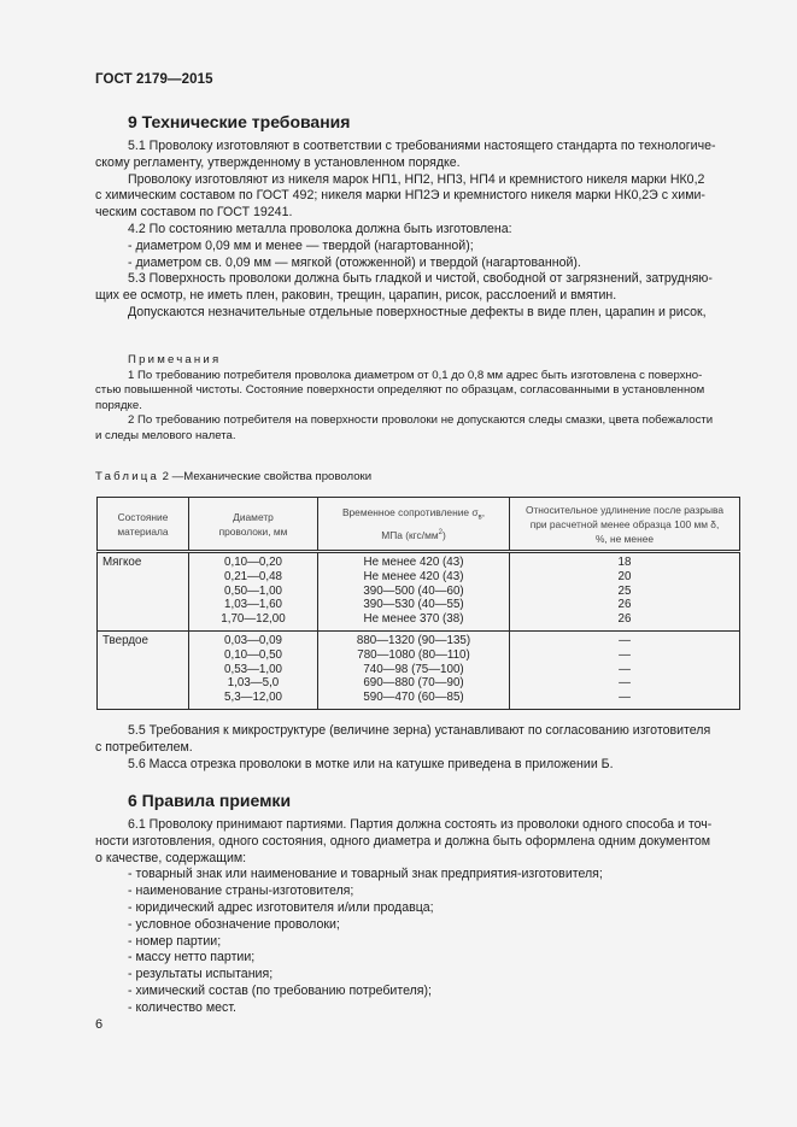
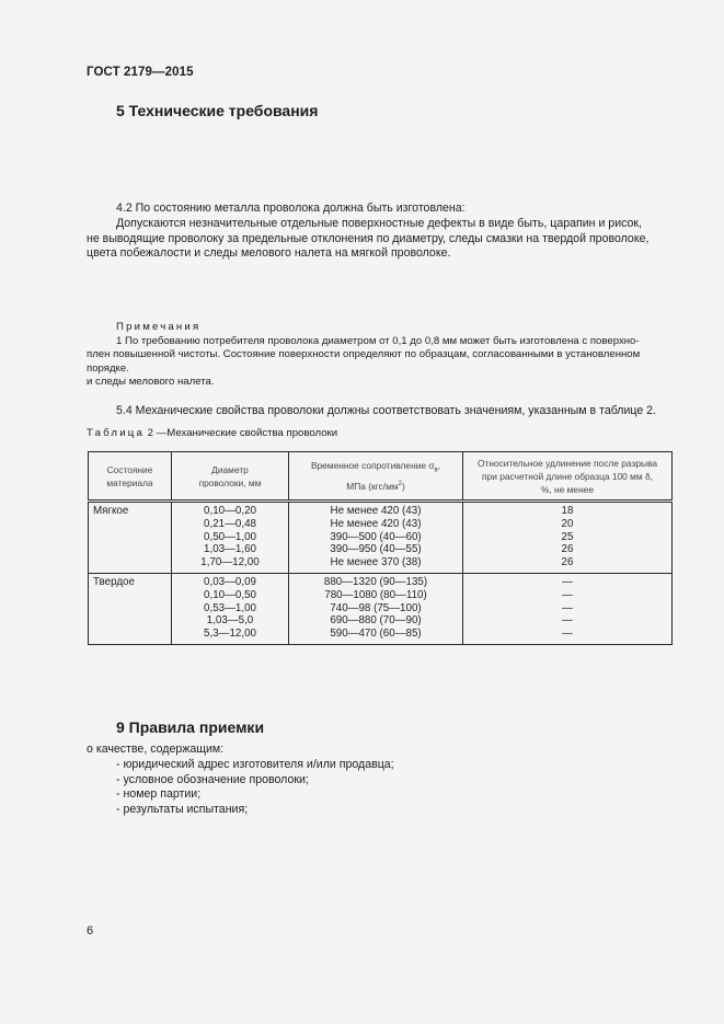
  ГОСТ 2179—2015
- 9 Технические требования
+ 5 Технические требования
- 5.1 Проволоку изготовляют в соответствии с требованиями настоящего стандарта по технологиче-
- скому регламенту, утвержденному в установленном порядке.
- Проволоку изготовляют из никеля марок НП1, НП2, НП3, НП4 и кремнистого никеля марки НК0,2
- с химическим составом по ГОСТ 492; никеля марки НП2Э и кремнистого никеля марки НК0,2Э с хими-
- ческим составом по ГОСТ 19241.
  4.2 По состоянию металла проволока должна быть изготовлена:
- - диаметром 0,09 мм и менее — твердой (нагартованной);
- - диаметром св. 0,09 мм — мягкой (отожженной) и твердой (нагартованной).
- 5.3 Поверхность проволоки должна быть гладкой и чистой, свободной от загрязнений, затрудняю-
- щих ее осмотр, не иметь плен, раковин, трещин, царапин, рисок, расслоений и вмятин.
- Допускаются незначительные отдельные поверхностные дефекты в виде плен, царапин и рисок,
+ Допускаются незначительные отдельные поверхностные дефекты в виде быть, царапин и рисок,
+ не выводящие проволоку за предельные отклонения по диаметру, следы смазки на твердой проволоке,
+ цвета побежалости и следы мелового налета на мягкой проволоке.
  Примечания
- 1 По требованию потребителя проволока диаметром от 0,1 до 0,8 мм адрес быть изготовлена с поверхно-
+ 1 По требованию потребителя проволока диаметром от 0,1 до 0,8 мм может быть изготовлена с поверхно-
- стью повышенной чистоты. Состояние поверхности определяют по образцам, согласованными в установленном
+ плен повышенной чистоты. Состояние поверхности определяют по образцам, согласованными в установленном
  порядке.
- 2 По требованию потребителя на поверхности проволоки не допускаются следы смазки, цвета побежалости
  и следы мелового налета.
+ 5.4 Механические свойства проволоки должны соответствовать значениям, указанным в таблице 2.
  Таблица 2 —Механические свойства проволоки
- Состояние материала	Диаметр проволоки, мм	Временное сопротивление σ , МПа (кгс/мм )	Относительное удлинение после разрыва при расчетной менее образца 100 мм δ, %, не менее
+ Состояние материала	Диаметр проволоки, мм	Временное сопротивление σ , МПа (кгс/мм )	Относительное удлинение после разрыва при расчетной длине образца 100 мм δ, %, не менее
- Мягкое	0,10—0,20 0,21—0,48 0,50—1,00 1,03—1,60 1,70—12,00	Не менее 420 (43) Не менее 420 (43) 390—500 (40—60) 390—530 (40—55) Не менее 370 (38)	18 20 25 26 26
+ Мягкое	0,10—0,20 0,21—0,48 0,50—1,00 1,03—1,60 1,70—12,00	Не менее 420 (43) Не менее 420 (43) 390—500 (40—60) 390—950 (40—55) Не менее 370 (38)	18 20 25 26 26
  Твердое	0,03—0,09 0,10—0,50 0,53—1,00 1,03—5,0 5,3—12,00	880—1320 (90—135) 780—1080 (80—110) 740—98 (75—100) 690—880 (70—90) 590—470 (60—85)	— — — — —
- 5.5 Требования к микроструктуре (величине зерна) устанавливают по согласованию изготовителя
- с потребителем.
- 5.6 Масса отрезка проволоки в мотке или на катушке приведена в приложении Б.
- 6 Правила приемки
+ 9 Правила приемки
- 6.1 Проволоку принимают партиями. Партия должна состоять из проволоки одного способа и точ-
- ности изготовления, одного состояния, одного диаметра и должна быть оформлена одним документом
  о качестве, содержащим:
- - товарный знак или наименование и товарный знак предприятия-изготовителя;
- - наименование страны-изготовителя;
  - юридический адрес изготовителя и/или продавца;
  - условное обозначение проволоки;
  - номер партии;
- - массу нетто партии;
  - результаты испытания;
- - химический состав (по требованию потребителя);
- - количество мест.
  6
